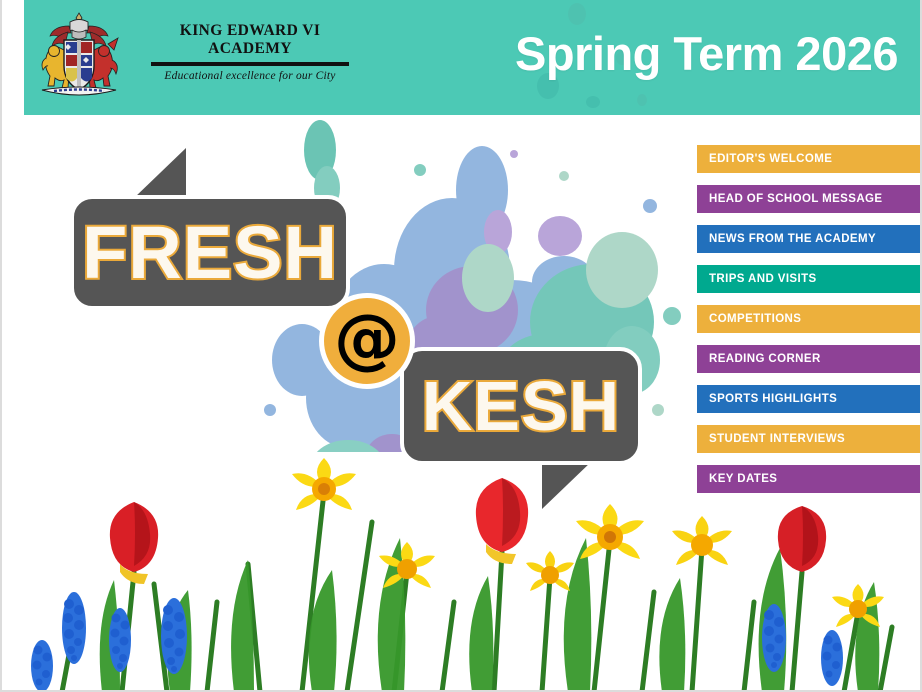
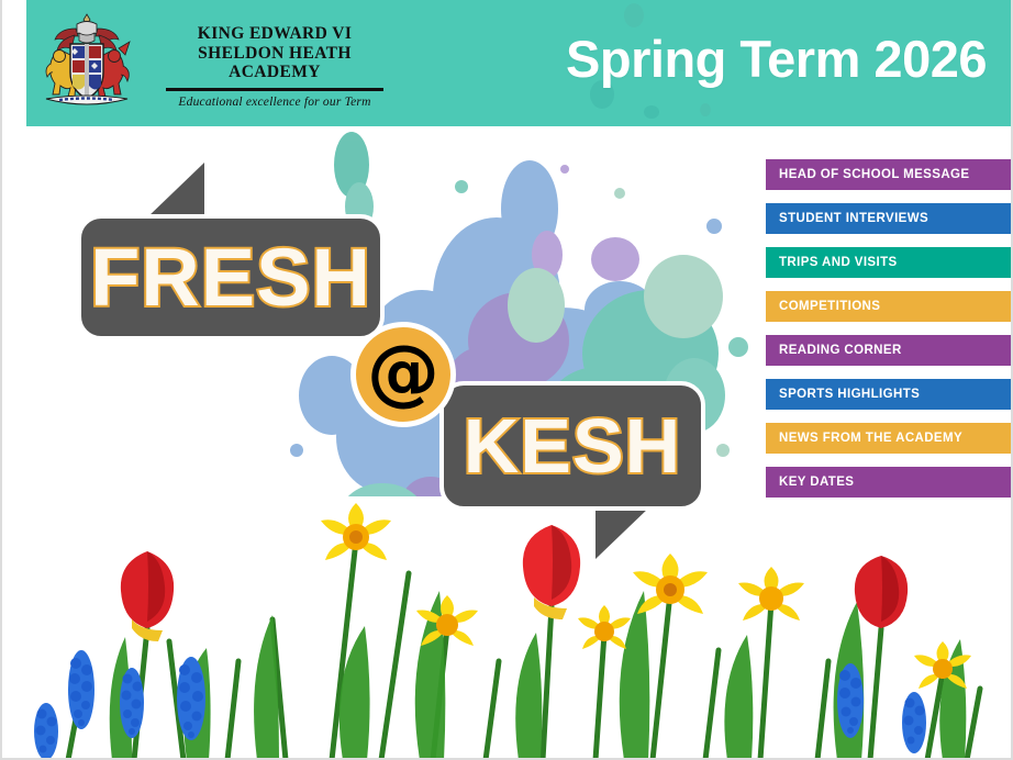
  KING EDWARD VI
+ SHELDON HEATH
  ACADEMY
- Educational excellence for our City
+ Educational excellence for our Term
  Spring Term 2026
  FRESH
  @
  KESH
- EDITOR'S WELCOME
  HEAD OF SCHOOL MESSAGE
- NEWS FROM THE ACADEMY
+ STUDENT INTERVIEWS
  TRIPS AND VISITS
  COMPETITIONS
  READING CORNER
  SPORTS HIGHLIGHTS
- STUDENT INTERVIEWS
+ NEWS FROM THE ACADEMY
  KEY DATES
